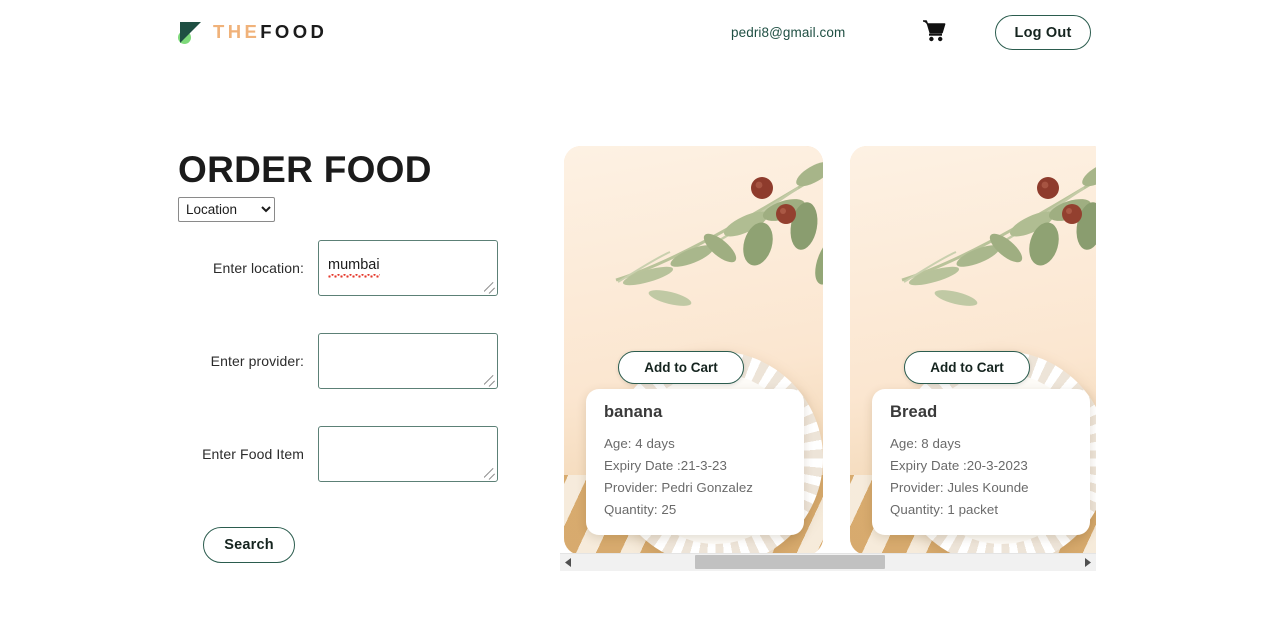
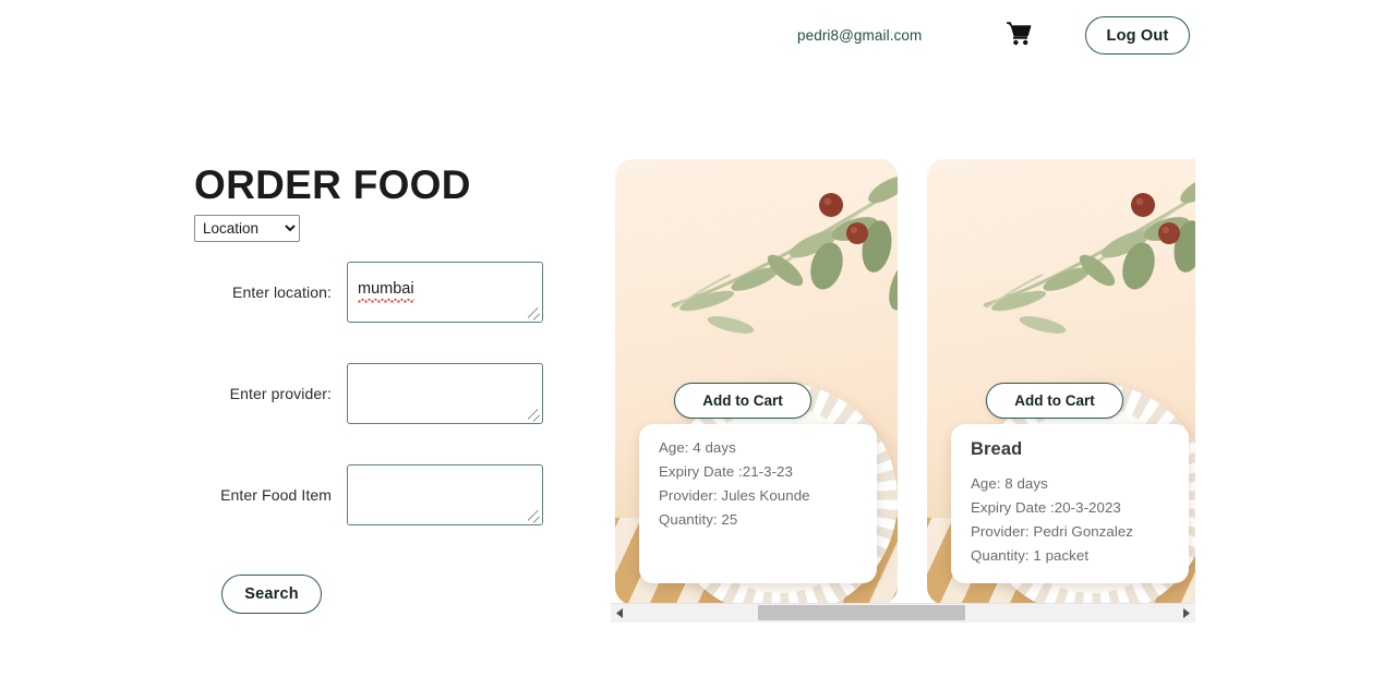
- THEFOOD
  pedri8@gmail.com
  Log Out
  ORDER FOOD
  Location
  Enter location:
  mumbai
  Enter provider:
  Enter Food Item
  Search
  Add to Cart
- banana
  Age: 4 days
  Expiry Date :21-3-23
- Provider: Pedri Gonzalez
+ Provider: Jules Kounde
  Quantity: 25
  Add to Cart
  Bread
  Age: 8 days
  Expiry Date :20-3-2023
- Provider: Jules Kounde
+ Provider: Pedri Gonzalez
  Quantity: 1 packet
